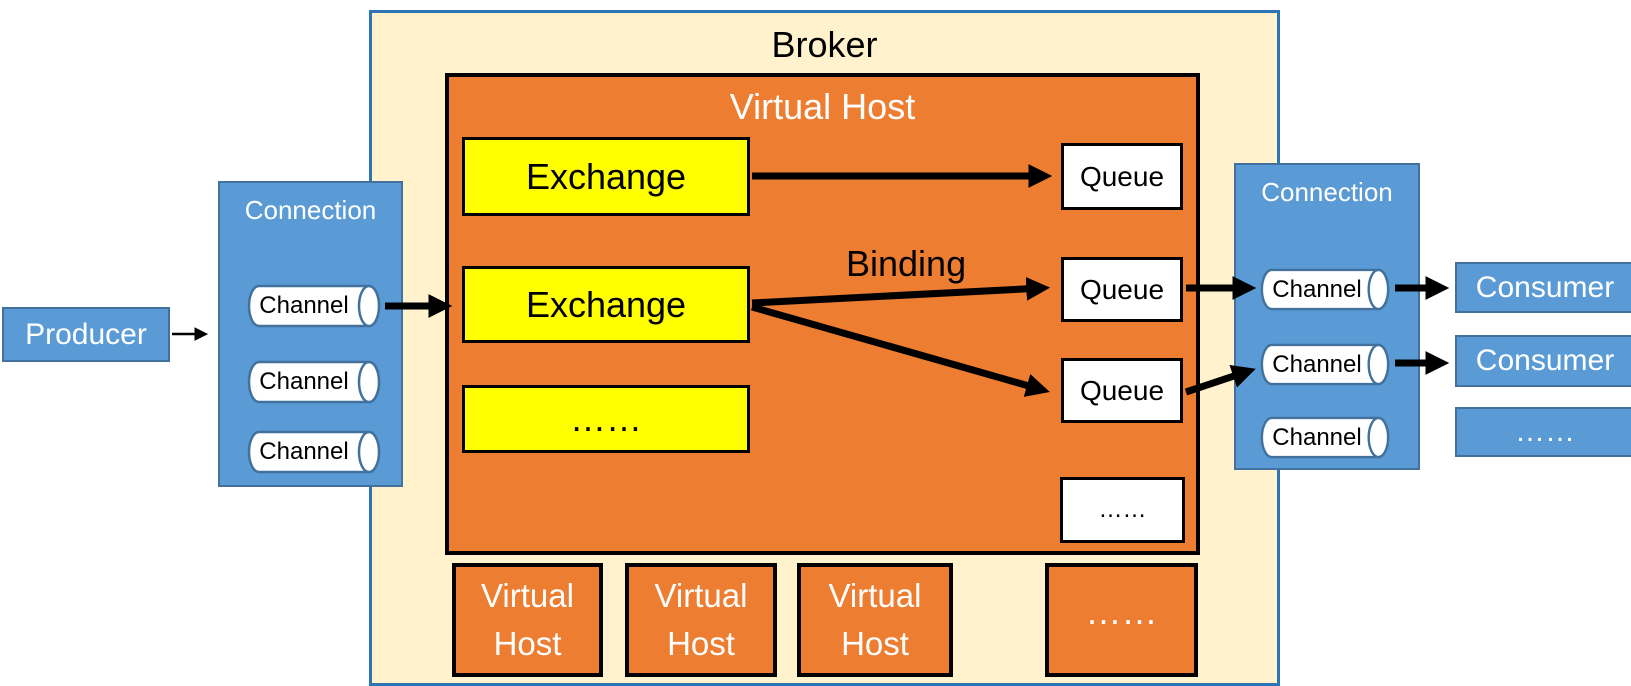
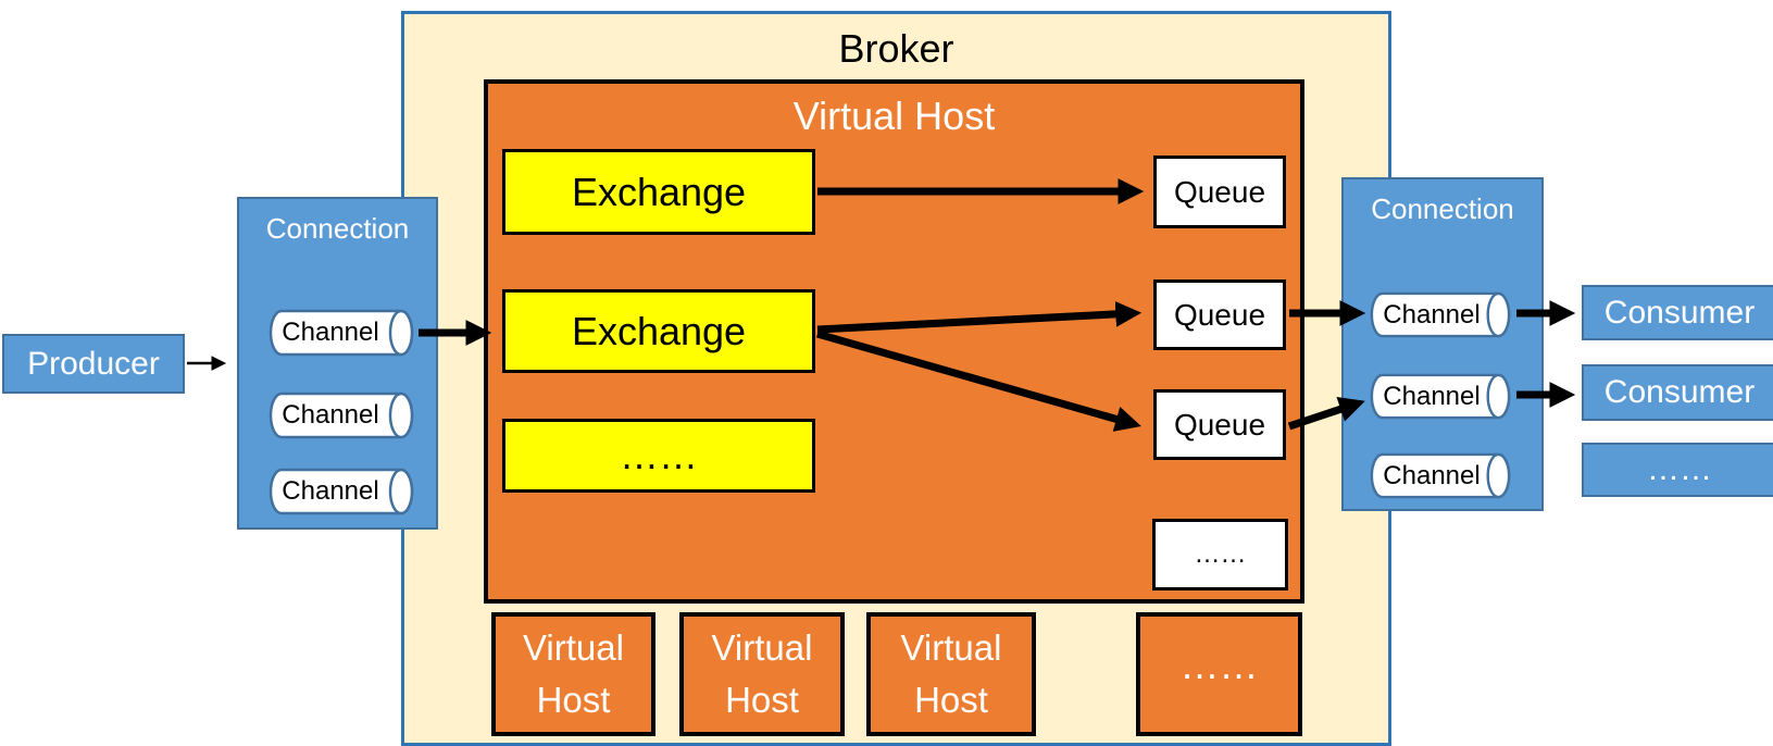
  Broker
  Virtual Host
  Exchange
  Exchange
  ……
  Queue
  Queue
  Queue
  ……
- Binding
  Virtual Host
  Virtual Host
  Virtual Host
  ……
  Producer
  Connection
  Channel
  Channel
  Channel
  Connection
  Channel
  Channel
  Channel
  Consumer
  Consumer
  ……
